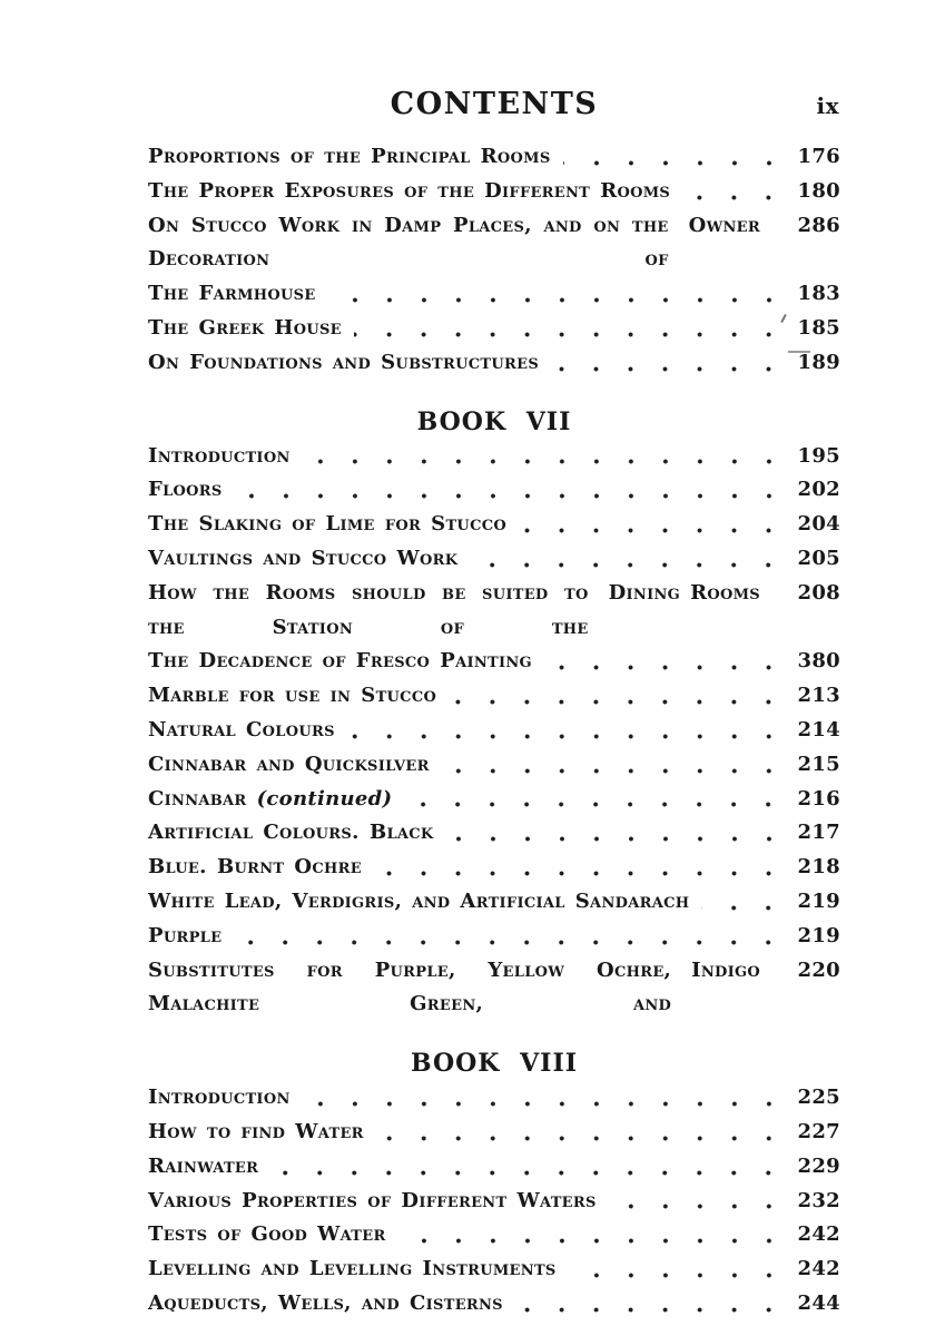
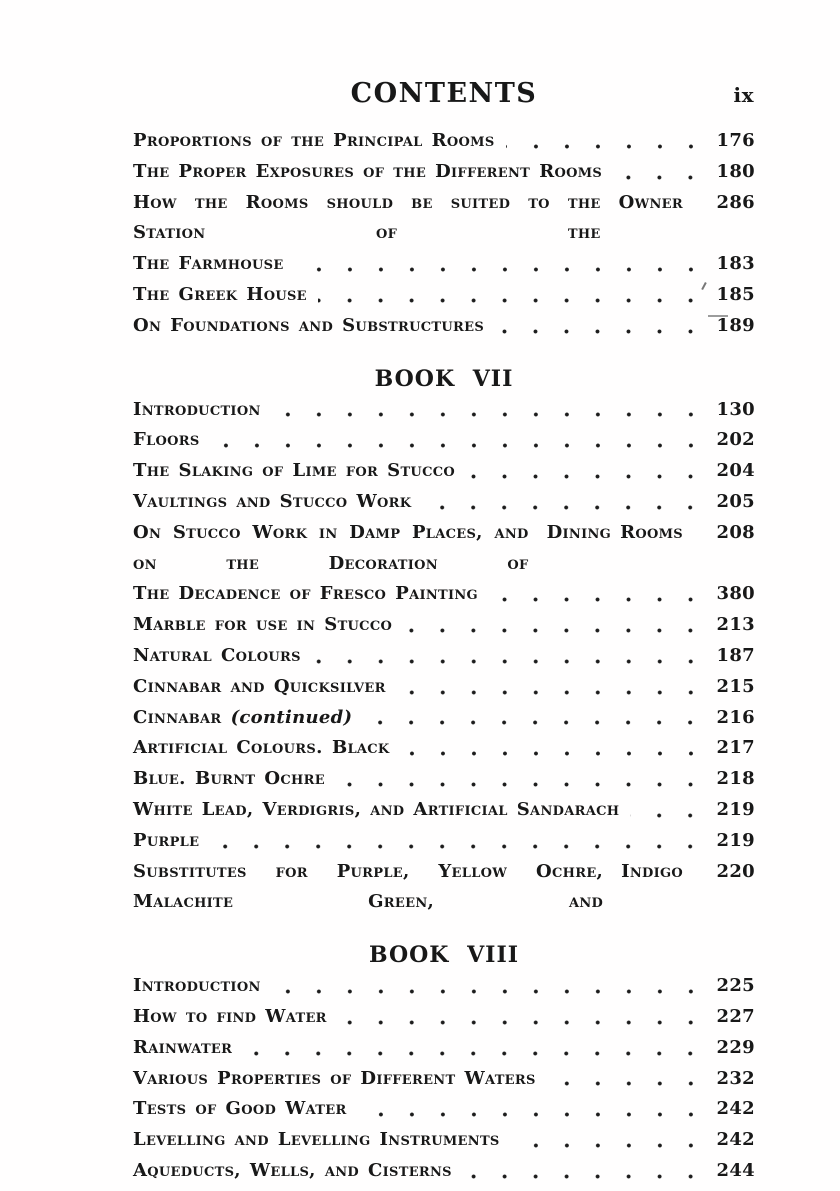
  CONTENTS
  ix
  Proportions of the Principal Rooms
  176
  The Proper Exposures of the Different Rooms
  180
- On Stucco Work in Damp Places, and on the Decoration of
+ How the Rooms should be suited to the Station of the
  Owner
  286
  The Farmhouse
  183
  The Greek House
  185
  On Foundations and Substructures
  189
  BOOK VII
  Introduction
- 195
+ 130
  Floors
  202
  The Slaking of Lime for Stucco
  204
  Vaultings and Stucco Work
  205
- How the Rooms should be suited to the Station of the
+ On Stucco Work in Damp Places, and on the Decoration of
  Dining Rooms
  208
  The Decadence of Fresco Painting
  380
  Marble for use in Stucco
  213
  Natural Colours
- 214
+ 187
  Cinnabar and Quicksilver
  215
  Cinnabar (continued)
  216
  Artificial Colours. Black
  217
  Blue. Burnt Ochre
  218
  White Lead, Verdigris, and Artificial Sandarach
  219
  Purple
  219
  Substitutes for Purple, Yellow Ochre, Malachite Green, and
  Indigo
  220
  BOOK VIII
  Introduction
  225
  How to find Water
  227
  Rainwater
  229
  Various Properties of Different Waters
  232
  Tests of Good Water
  242
  Levelling and Levelling Instruments
  242
  Aqueducts, Wells, and Cisterns
  244
